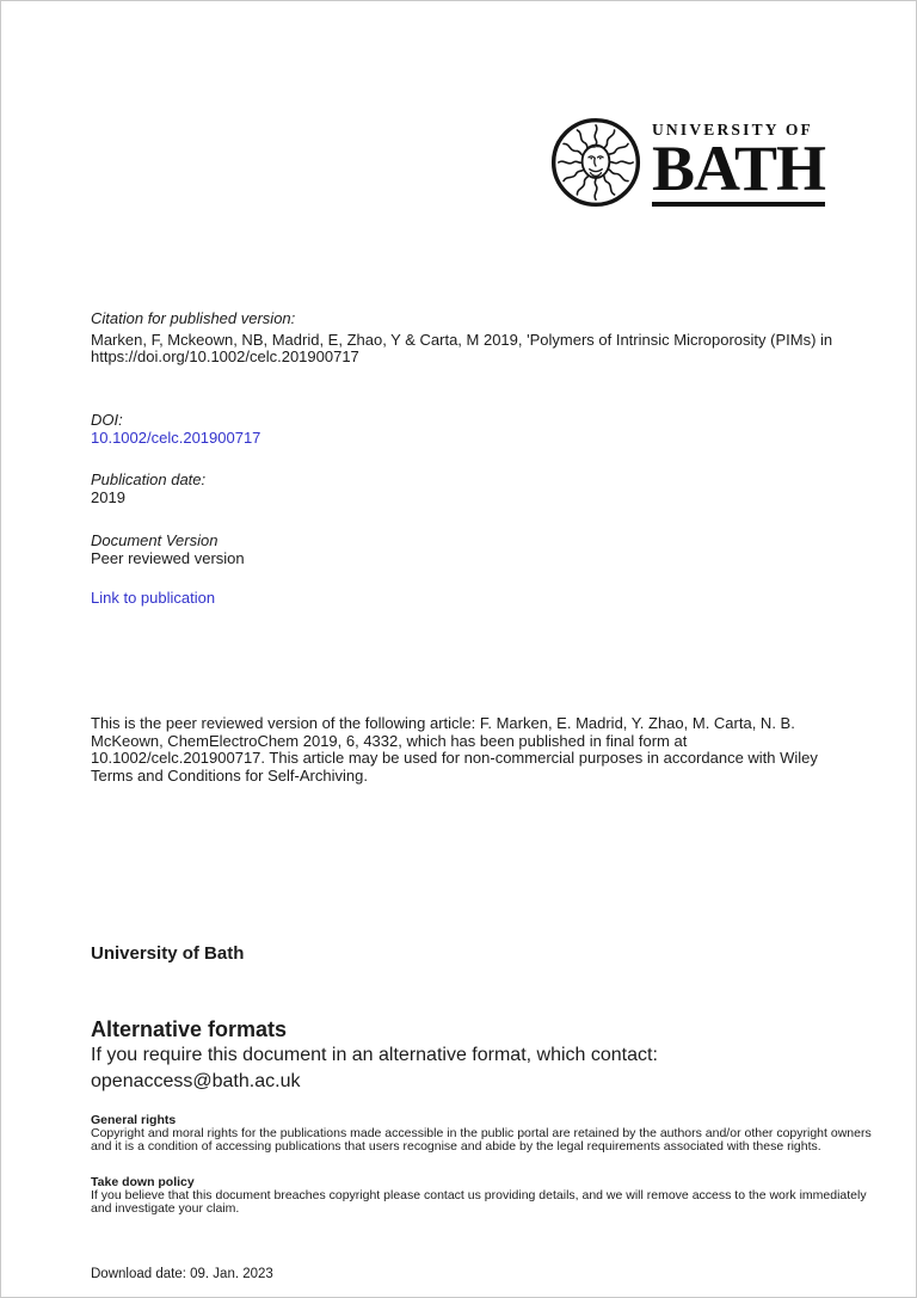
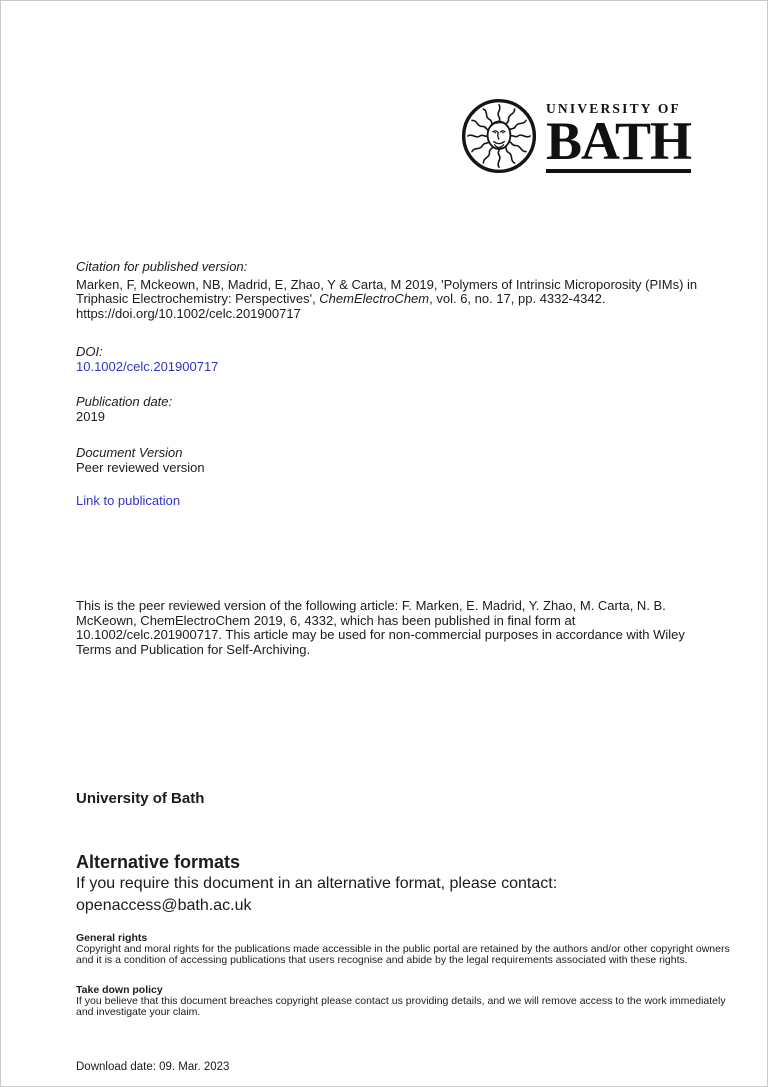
  UNIVERSITY OF
  BATH
  Citation for published version:
  Marken, F, Mckeown, NB, Madrid, E, Zhao, Y & Carta, M 2019, 'Polymers of Intrinsic Microporosity (PIMs) in
+ Triphasic Electrochemistry: Perspectives', ChemElectroChem, vol. 6, no. 17, pp. 4332-4342.
  https://doi.org/10.1002/celc.201900717
  DOI:
  10.1002/celc.201900717
  Publication date:
  2019
  Document Version
  Peer reviewed version
  Link to publication
  This is the peer reviewed version of the following article: F. Marken, E. Madrid, Y. Zhao, M. Carta, N. B.
  McKeown, ChemElectroChem 2019, 6, 4332, which has been published in final form at
  10.1002/celc.201900717. This article may be used for non-commercial purposes in accordance with Wiley
- Terms and Conditions for Self-Archiving.
+ Terms and Publication for Self-Archiving.
  University of Bath
  Alternative formats
- If you require this document in an alternative format, which contact:
+ If you require this document in an alternative format, please contact:
  openaccess@bath.ac.uk
  General rights
  Copyright and moral rights for the publications made accessible in the public portal are retained by the authors and/or other copyright owners
  and it is a condition of accessing publications that users recognise and abide by the legal requirements associated with these rights.
  Take down policy
  If you believe that this document breaches copyright please contact us providing details, and we will remove access to the work immediately
  and investigate your claim.
- Download date: 09. Jan. 2023
+ Download date: 09. Mar. 2023
